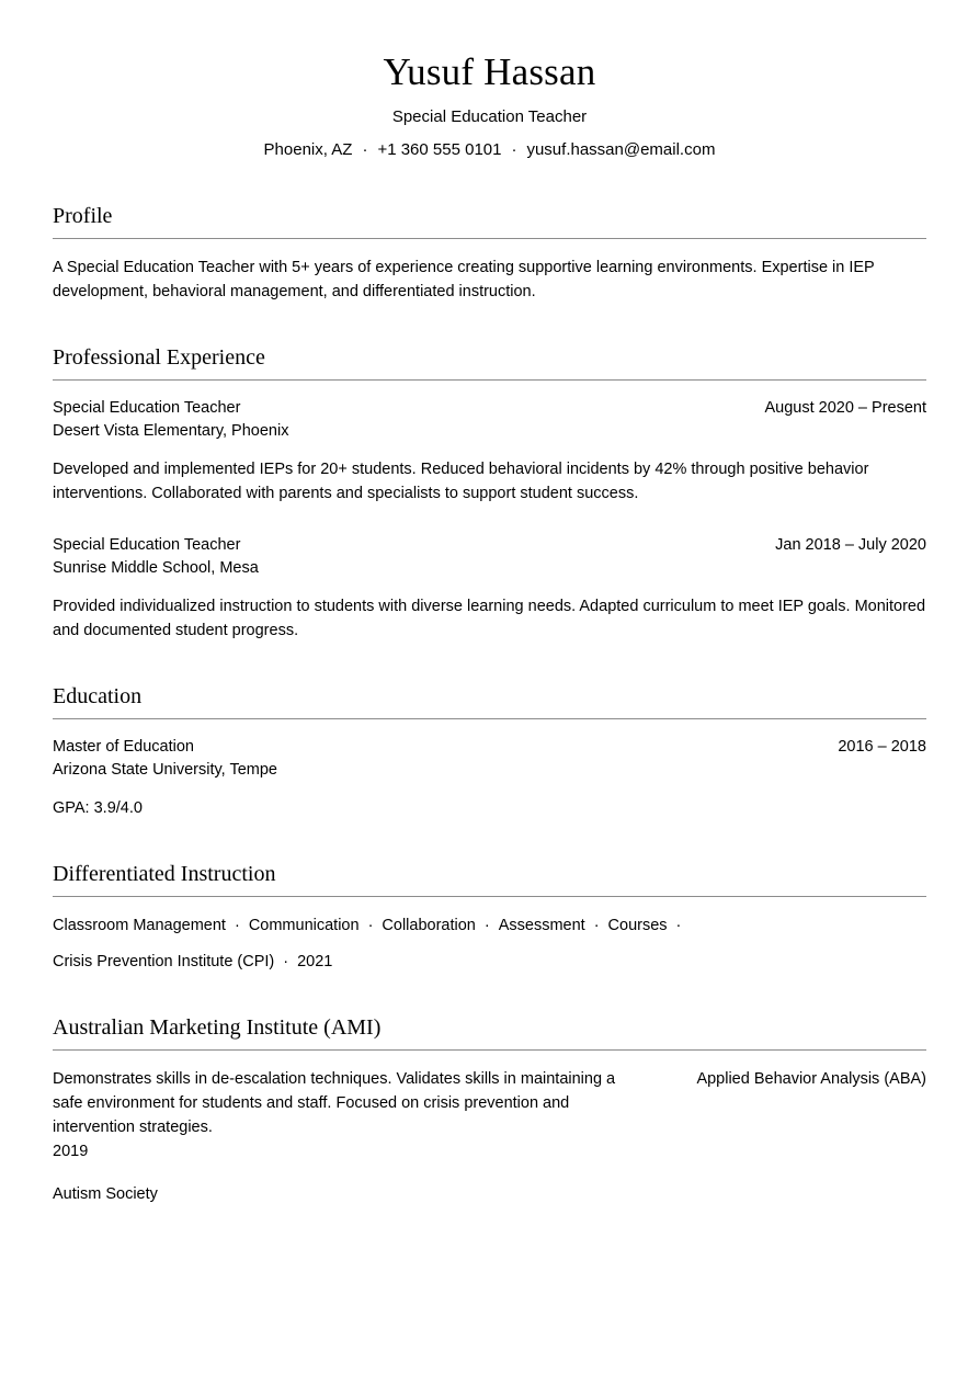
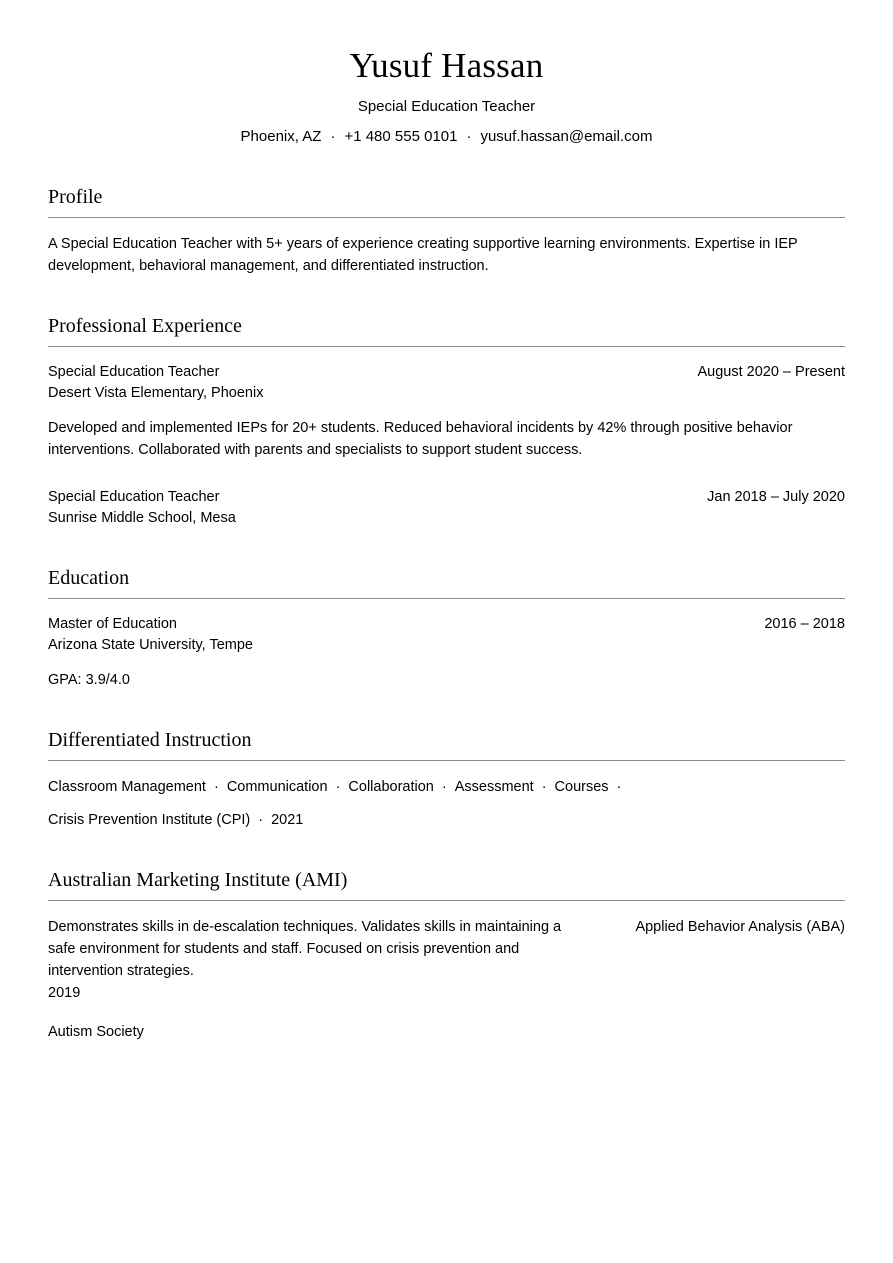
  Yusuf Hassan
  Special Education Teacher
- Phoenix, AZ · +1 360 555 0101 · yusuf.hassan@email.com
+ Phoenix, AZ · +1 480 555 0101 · yusuf.hassan@email.com
  Profile
  A Special Education Teacher with 5+ years of experience creating supportive learning environments. Expertise in IEP development, behavioral management, and differentiated instruction.
  Professional Experience
  Special Education Teacher
  Desert Vista Elementary, Phoenix
  August 2020 – Present
  Developed and implemented IEPs for 20+ students. Reduced behavioral incidents by 42% through positive behavior interventions. Collaborated with parents and specialists to support student success.
  Special Education Teacher
  Sunrise Middle School, Mesa
  Jan 2018 – July 2020
- Provided individualized instruction to students with diverse learning needs. Adapted curriculum to meet IEP goals. Monitored and documented student progress.
  Education
  Master of Education
  Arizona State University, Tempe
  2016 – 2018
  GPA: 3.9/4.0
  Differentiated Instruction
  Classroom Management · Communication · Collaboration · Assessment · Courses ·
  Crisis Prevention Institute (CPI) · 2021
  Australian Marketing Institute (AMI)
  Demonstrates skills in de-escalation techniques. Validates skills in maintaining a safe environment for students and staff. Focused on crisis prevention and intervention strategies.
  2019
  Applied Behavior Analysis (ABA)
  Autism Society
